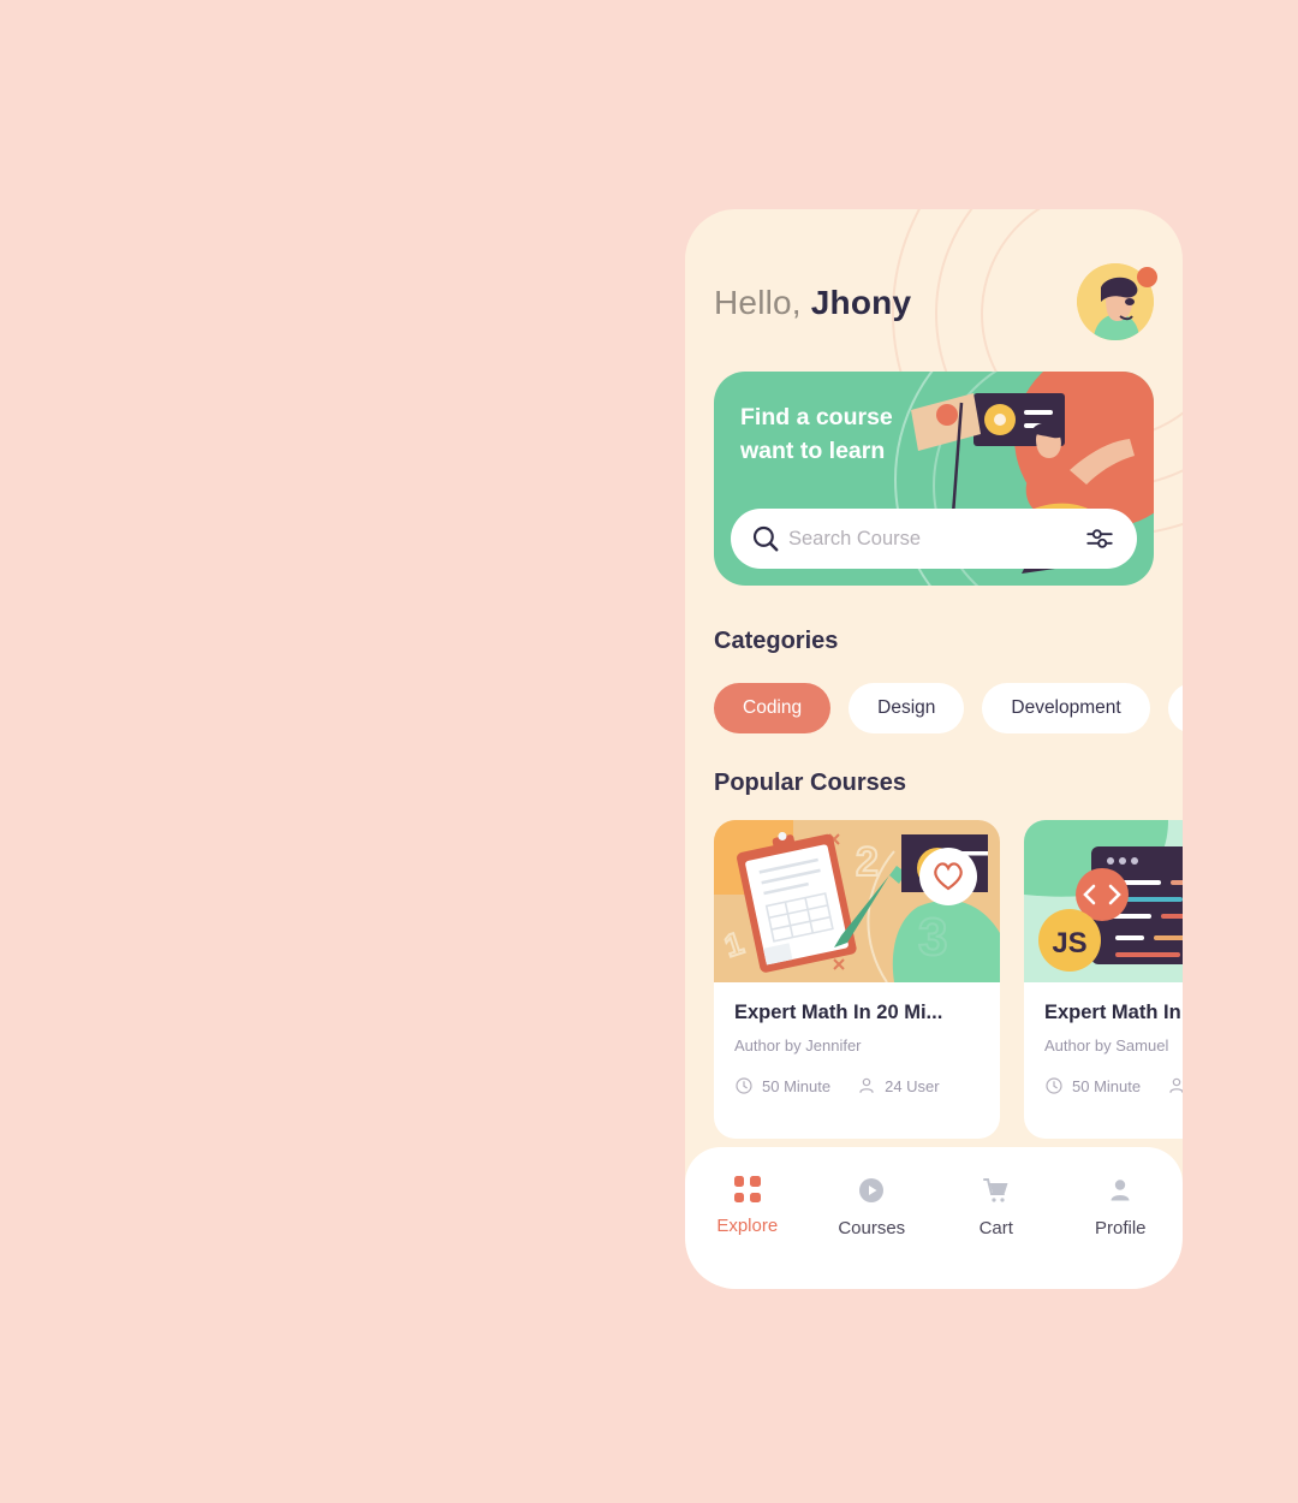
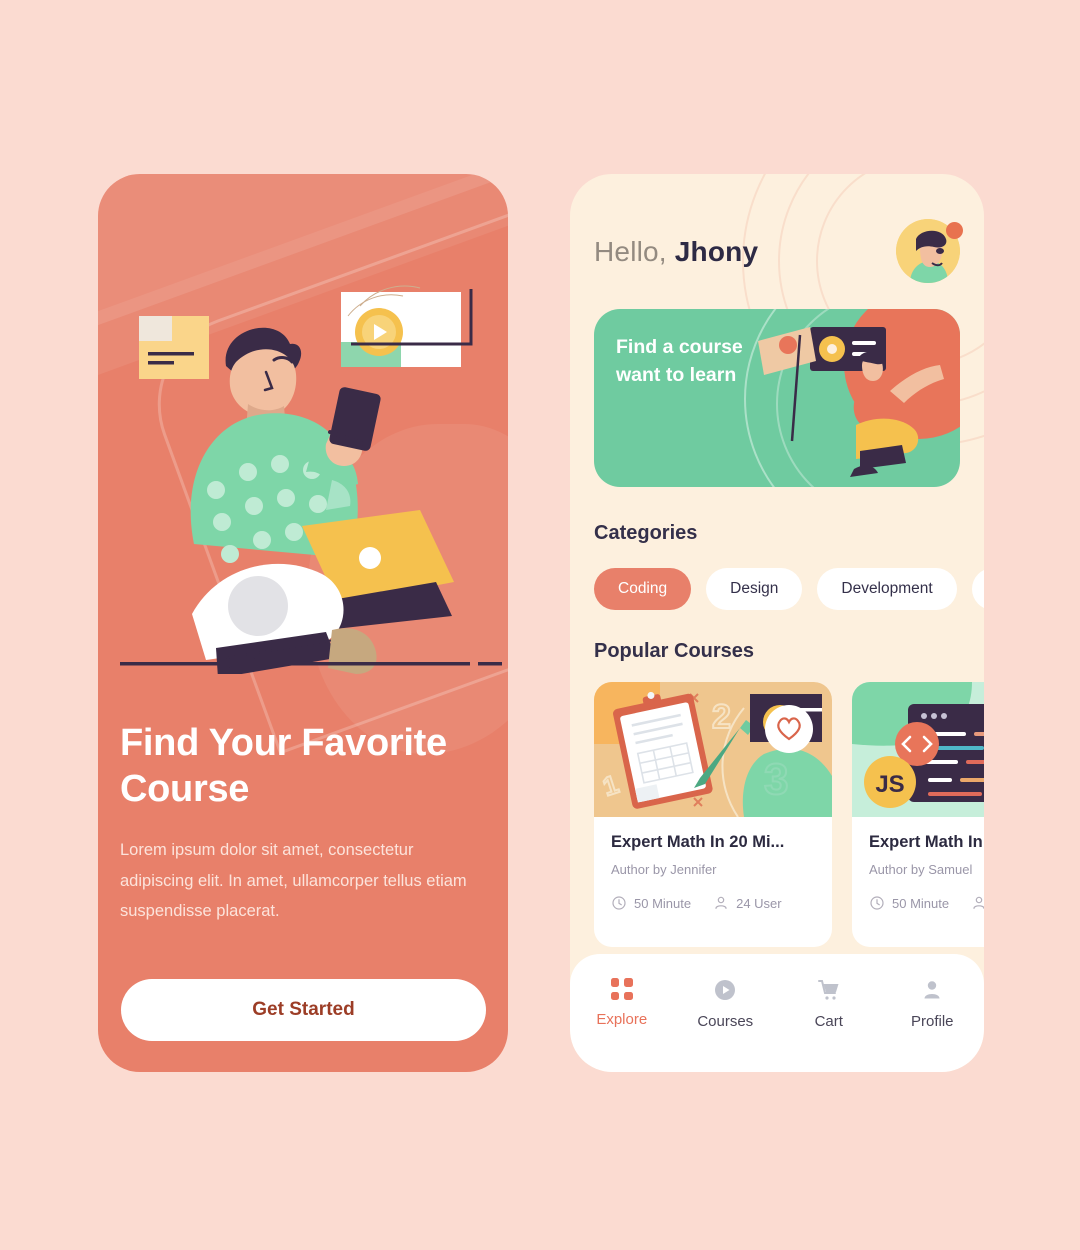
+ Find Your Favorite Course
+ Lorem ipsum dolor sit amet, consectetur adipiscing elit. In amet, ullamcorper tellus etiam suspendisse placerat.
+ Get Started
  Hello, Jhony
  Find a course
  want to learn
- Search Course
  Categories
  Coding
  Design
  Development
  Popular Courses
  2
  Expert Math In 20 Mi...
  Author by Jennifer
  50 Minute
  24 User
  JS
  Author by Samuel
  50 Minute
  Explore
  Courses
  Cart
  Profile
